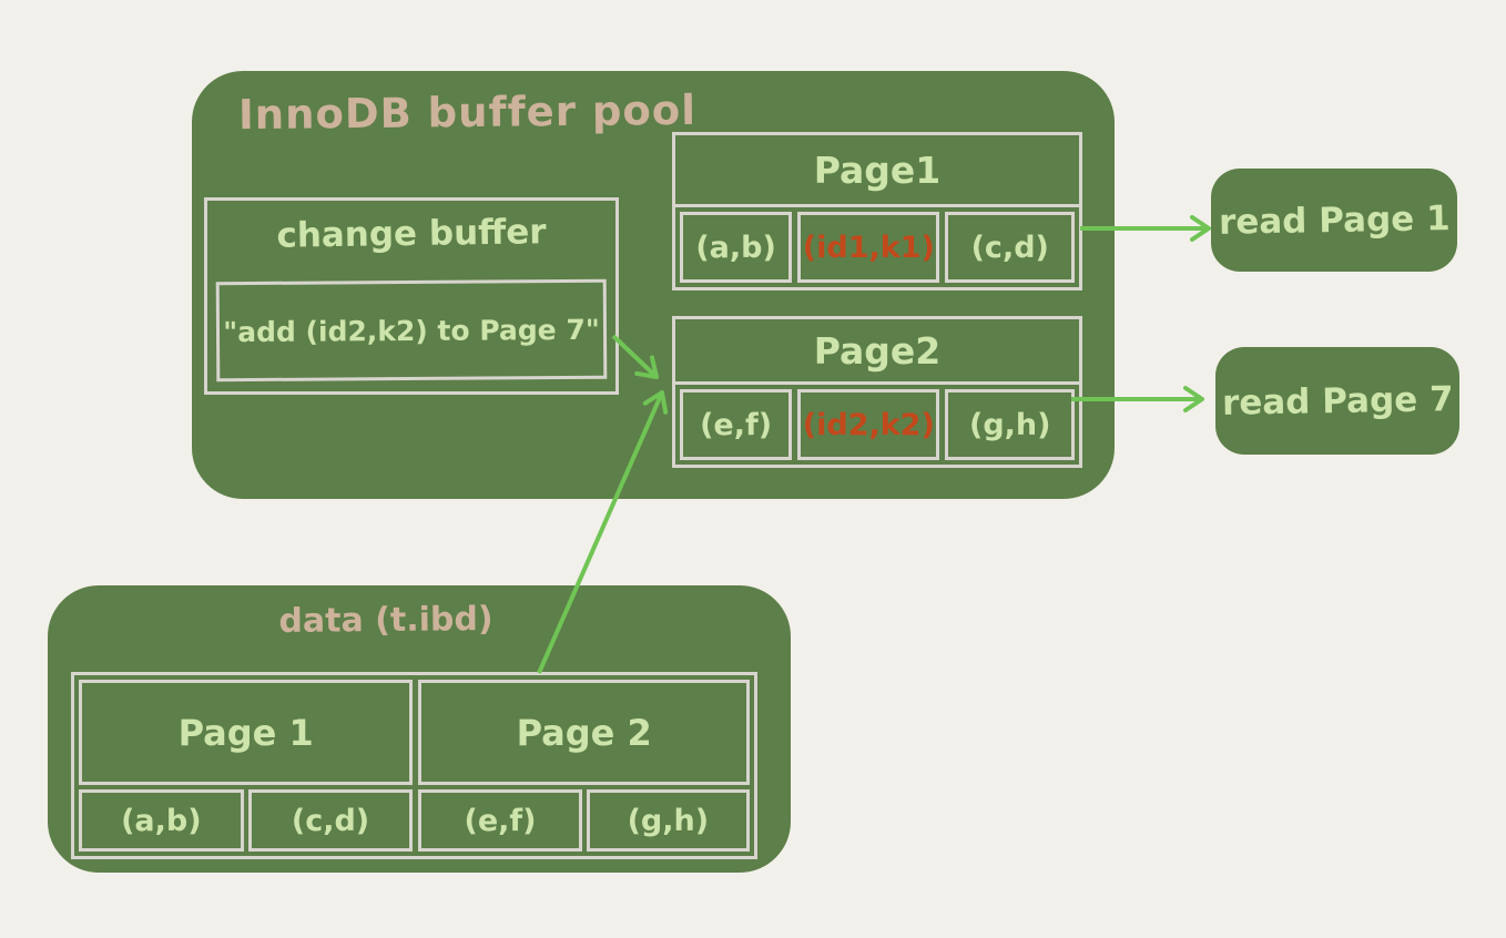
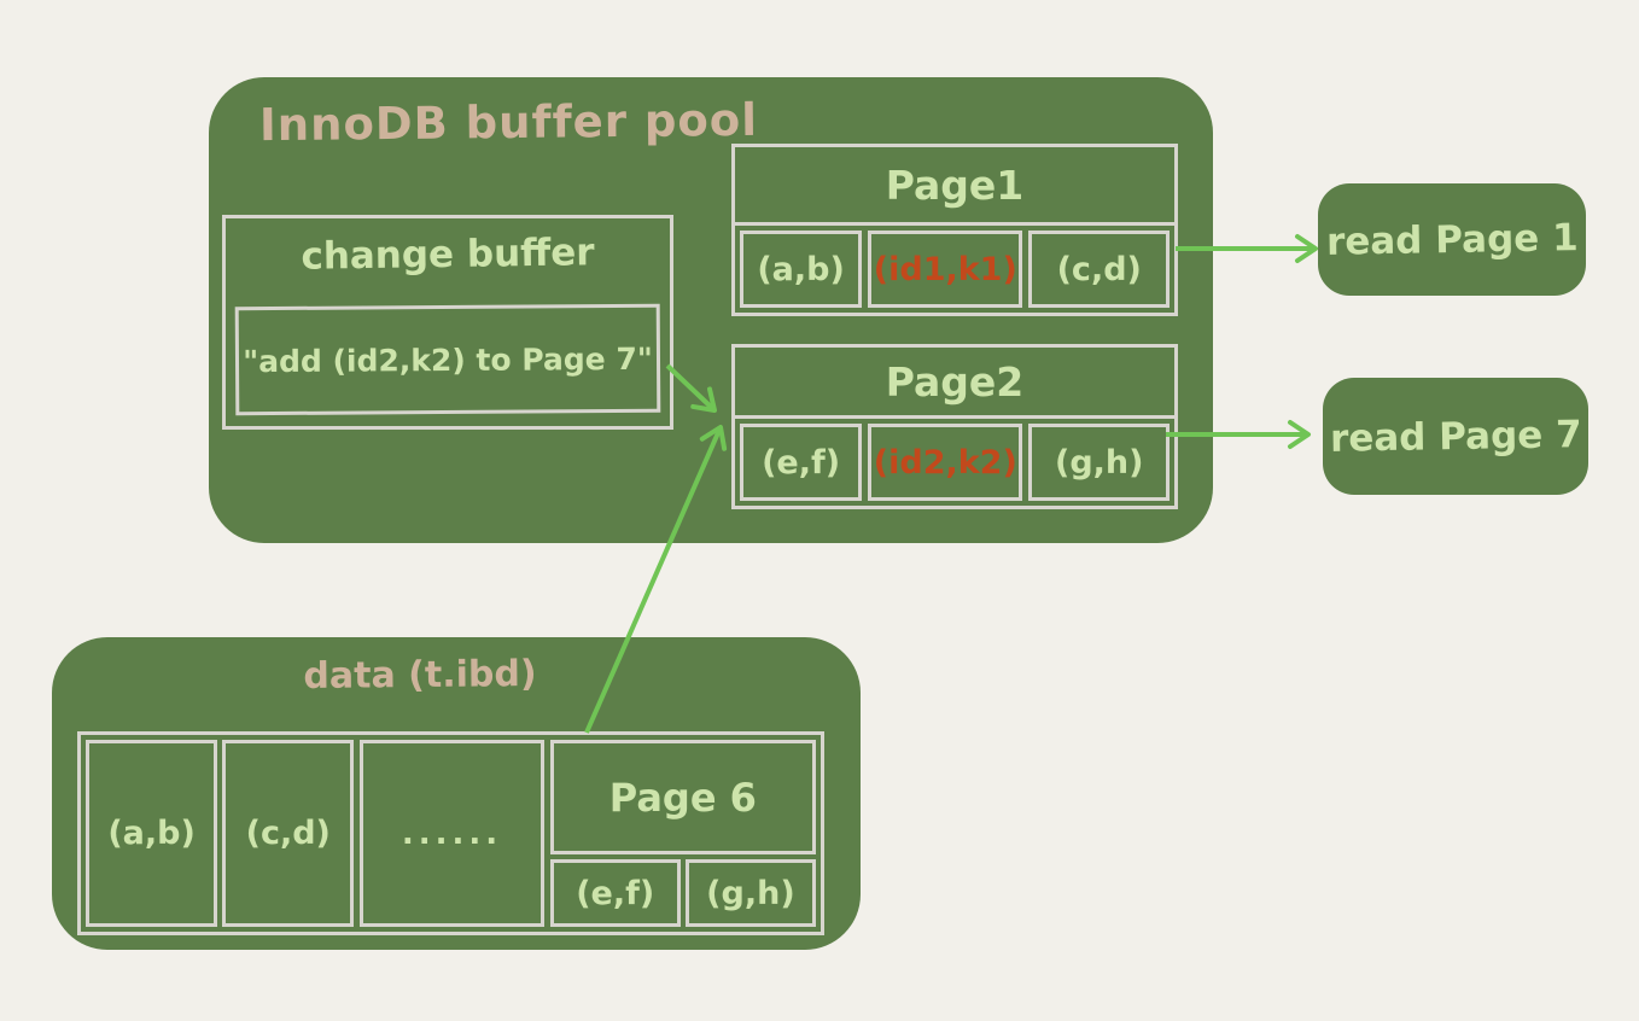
  InnoDB buffer pool
  change buffer
  "add (id2,k2) to Page 7"
  Page1
  (a,b)
  (id1,k1)
  (c,d)
  Page2
  (e,f)
  (id2,k2)
  (g,h)
  read Page 1
  read Page 7
  data (t.ibd)
- Page 1
  (a,b)
  (c,d)
+ ......
- Page 2
+ Page 6
  (e,f)
  (g,h)
